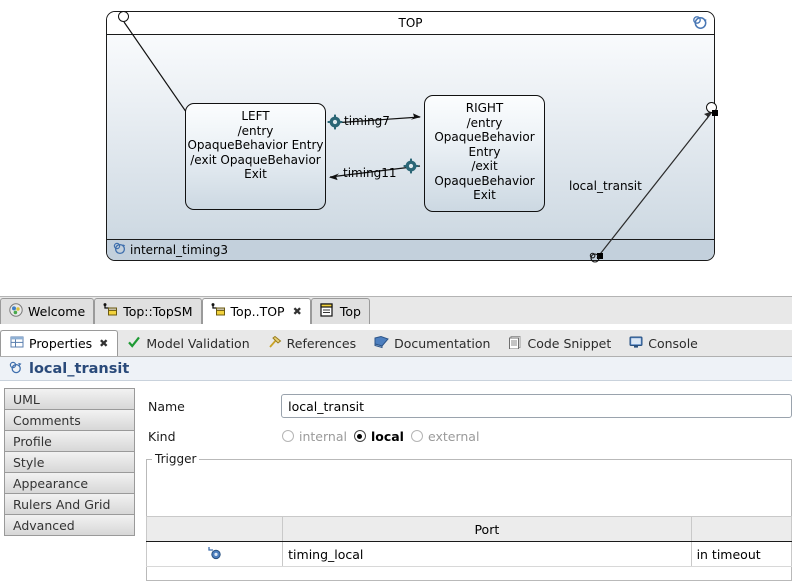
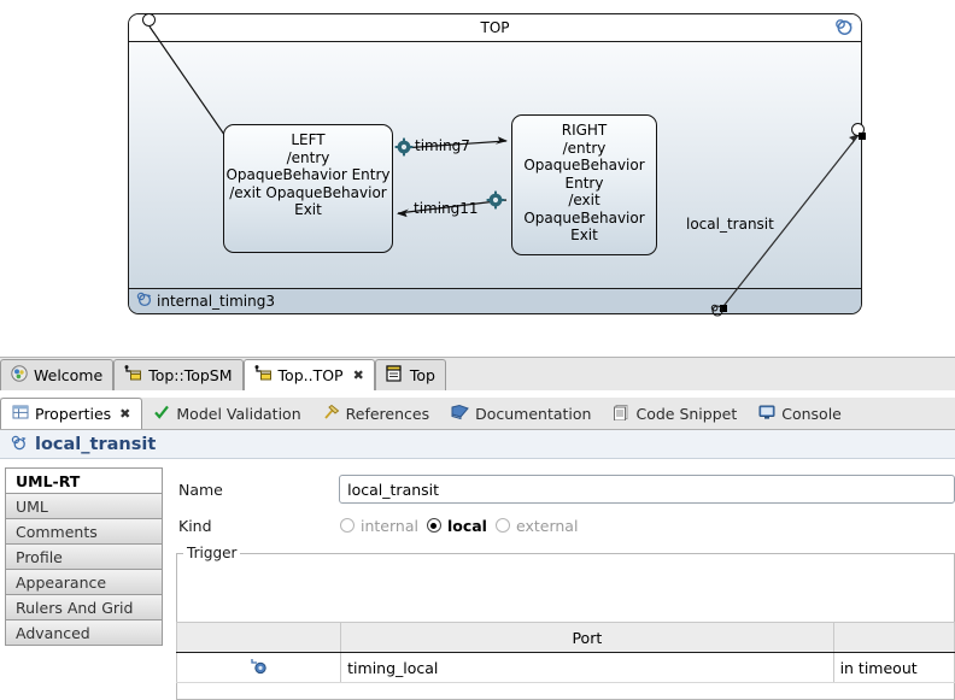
  TOP
  internal_timing3
  LEFT
  /entry
  OpaqueBehavior Entry
  /exit OpaqueBehavior
  Exit
  RIGHT
  /entry
  OpaqueBehavior
  Entry
  /exit
  OpaqueBehavior
  Exit
  timing7
  timing11
  local_transit
  Welcome
  Top::TopSM
  Top..TOP
  ✖
  Top
  Properties
  ✖
  Model Validation
  References
  Documentation
  Code Snippet
  Console
  local_transit
+ UML-RT
  UML
  Comments
  Profile
- Style
  Appearance
  Rulers And Grid
  Advanced
  Name
  local_transit
  Kind
  internal
  local
  external
  Trigger
  	Port
  	timing_local	in timeout
